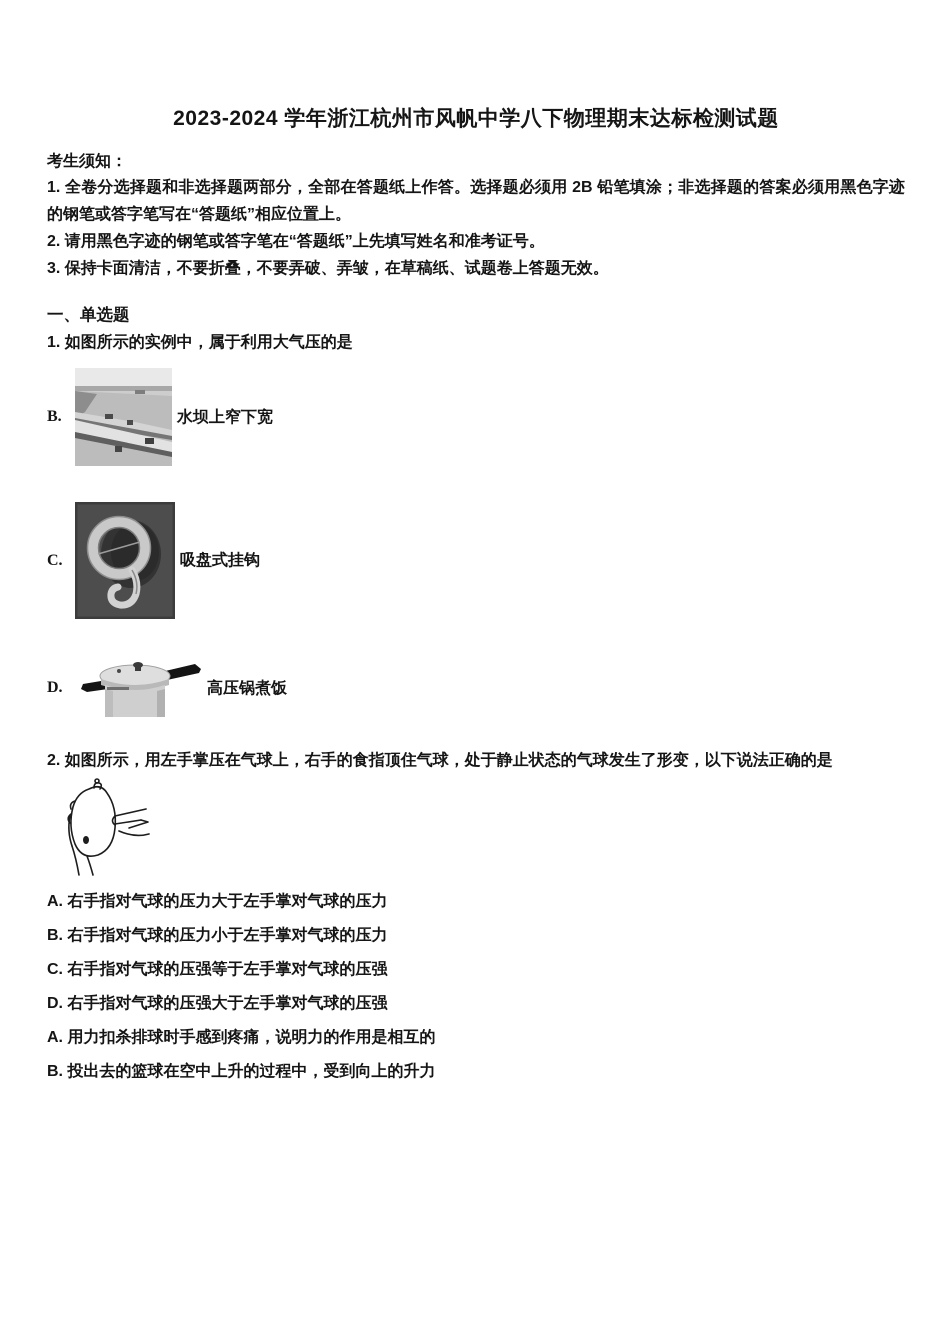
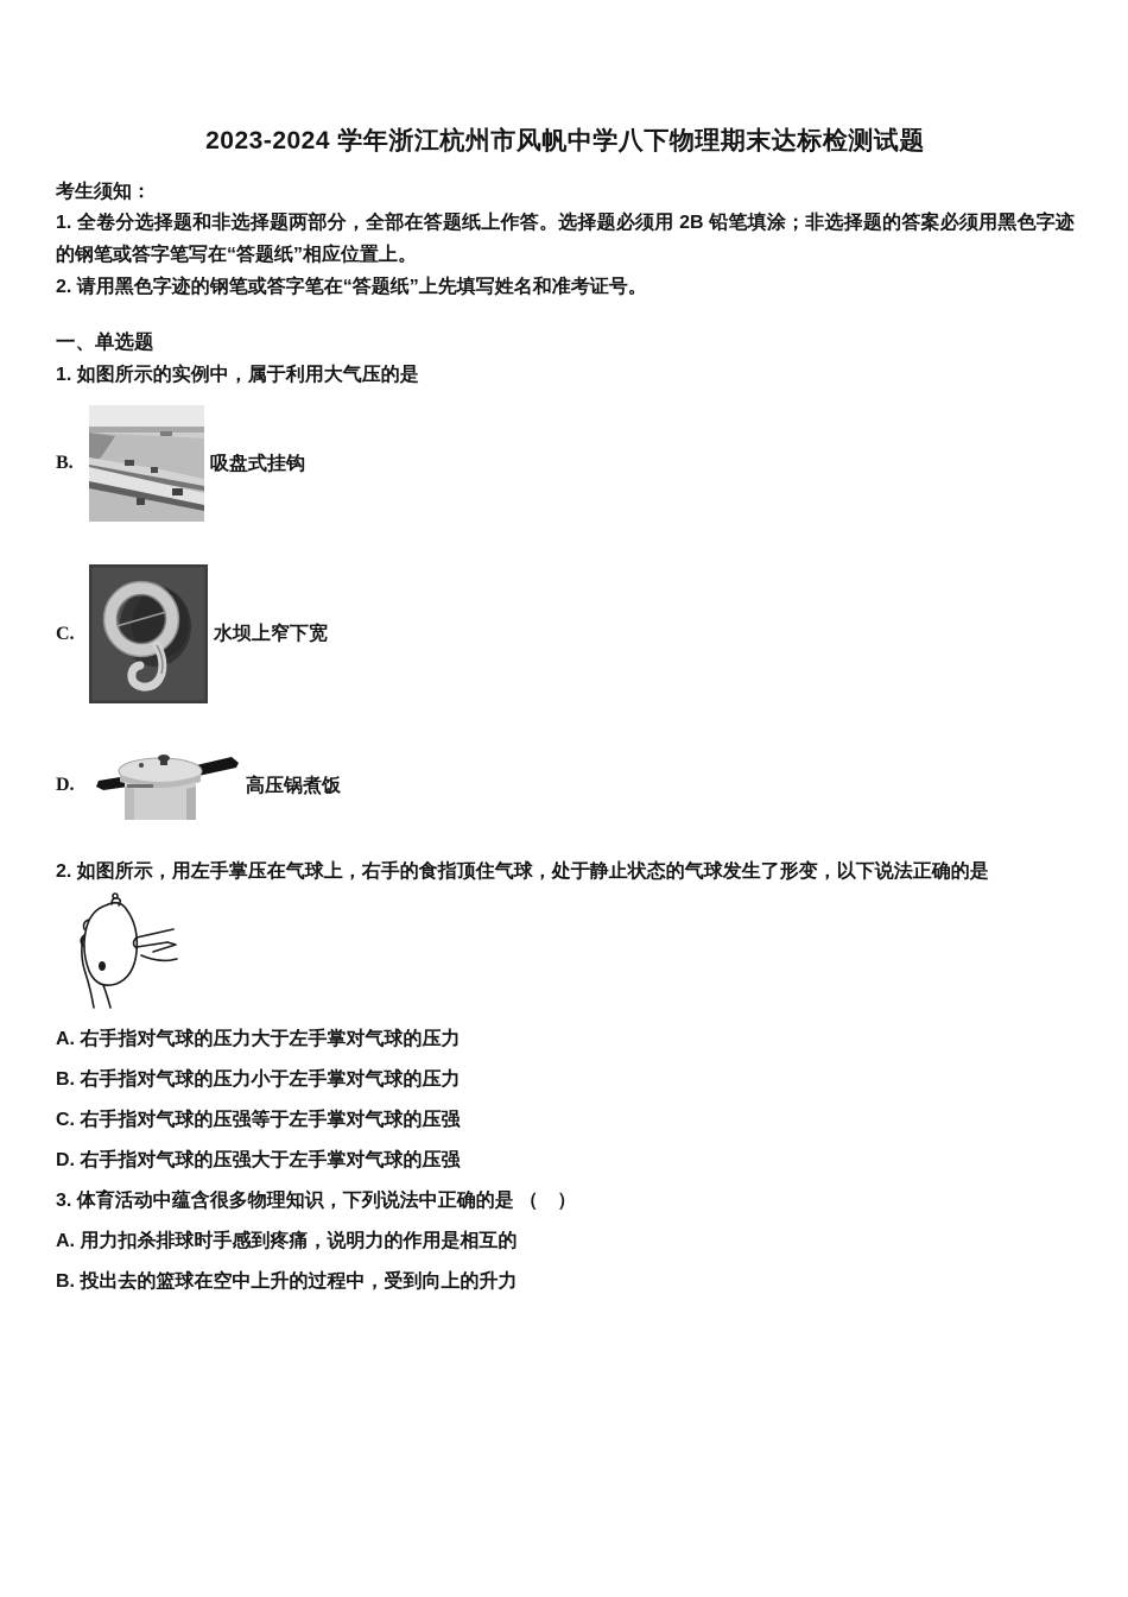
  2023-2024 学年浙江杭州市风帆中学八下物理期末达标检测试题
  考生须知：
  1. 全卷分选择题和非选择题两部分，全部在答题纸上作答。选择题必须用 2B 铅笔填涂；非选择题的答案必须用黑色字迹的钢笔或答字笔写在“答题纸”相应位置上。
  2. 请用黑色字迹的钢笔或答字笔在“答题纸”上先填写姓名和准考证号。
- 3. 保持卡面清洁，不要折叠，不要弄破、弄皱，在草稿纸、试题卷上答题无效。
  一、单选题
  1. 如图所示的实例中，属于利用大气压的是
  B.
- 水坝上窄下宽
+ 吸盘式挂钩
  C.
- 吸盘式挂钩
+ 水坝上窄下宽
  D.
  高压锅煮饭
  2. 如图所示，用左手掌压在气球上，右手的食指顶住气球，处于静止状态的气球发生了形变，以下说法正确的是
  A. 右手指对气球的压力大于左手掌对气球的压力
  B. 右手指对气球的压力小于左手掌对气球的压力
  C. 右手指对气球的压强等于左手掌对气球的压强
  D. 右手指对气球的压强大于左手掌对气球的压强
+ 3. 体育活动中蕴含很多物理知识，下列说法中正确的是 （ ）
  A. 用力扣杀排球时手感到疼痛，说明力的作用是相互的
  B. 投出去的篮球在空中上升的过程中，受到向上的升力
